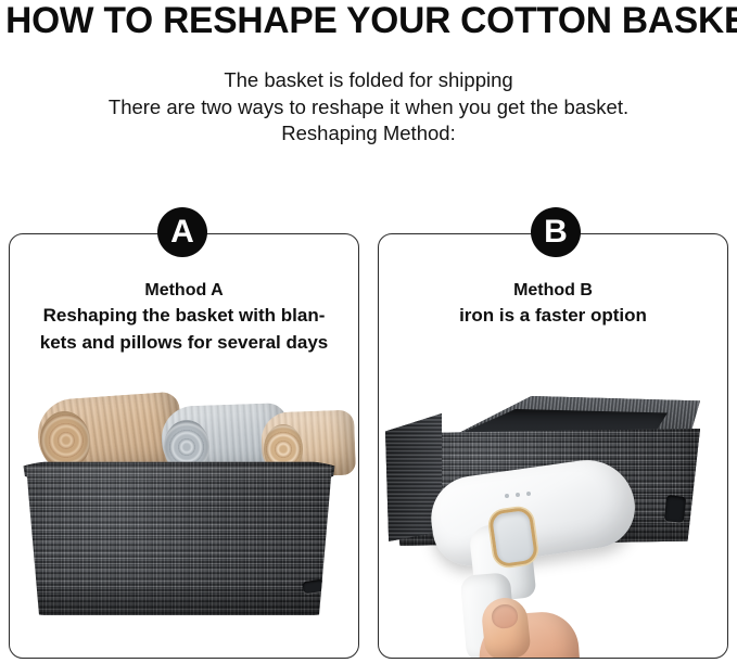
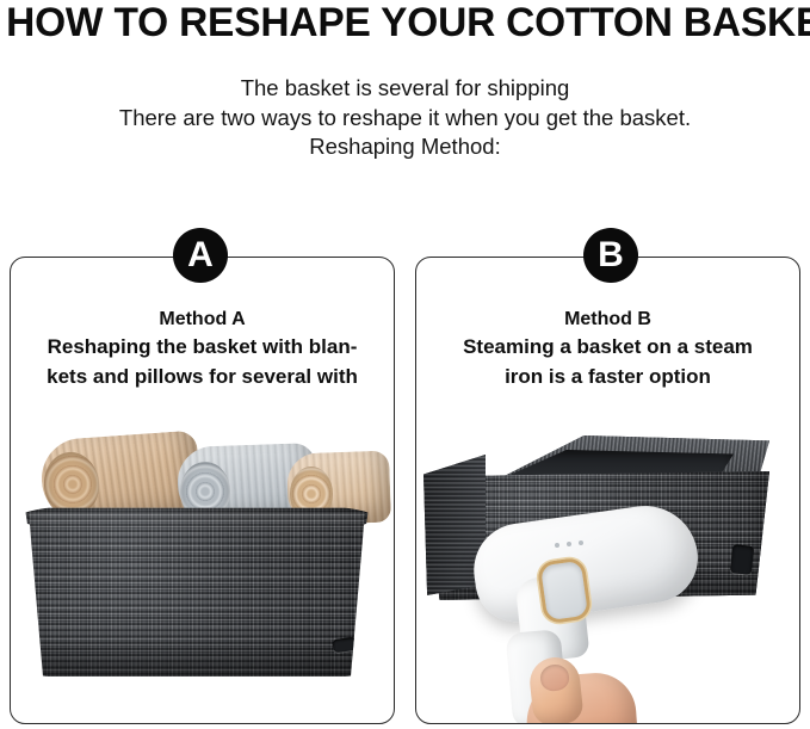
  HOW TO RESHAPE YOUR COTTON BASKE
- The basket is folded for shipping
+ The basket is several for shipping
  There are two ways to reshape it when you get the basket.
  Reshaping Method:
  Method A
  Reshaping the basket with blan-
- kets and pillows for several days
+ kets and pillows for several with
  A
  Method B
+ Steaming a basket on a steam
  iron is a faster option
  B
